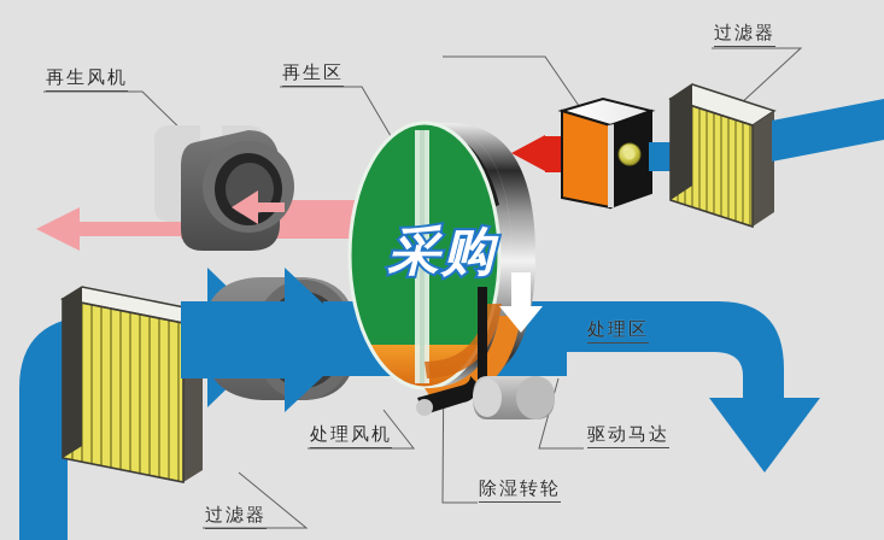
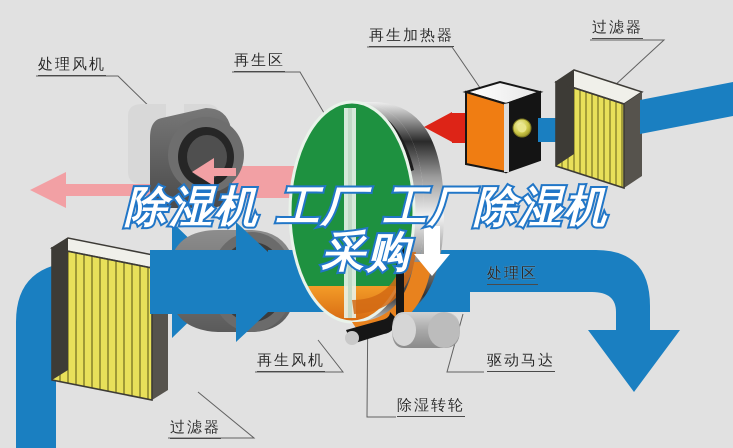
- 再生风机
+ 处理风机
  再生区
+ 再生加热器
  过滤器
  处理区
  驱动马达
  除湿转轮
- 处理风机
+ 再生风机
  过滤器
+ 除湿机 工厂 工厂除湿机
  采购
